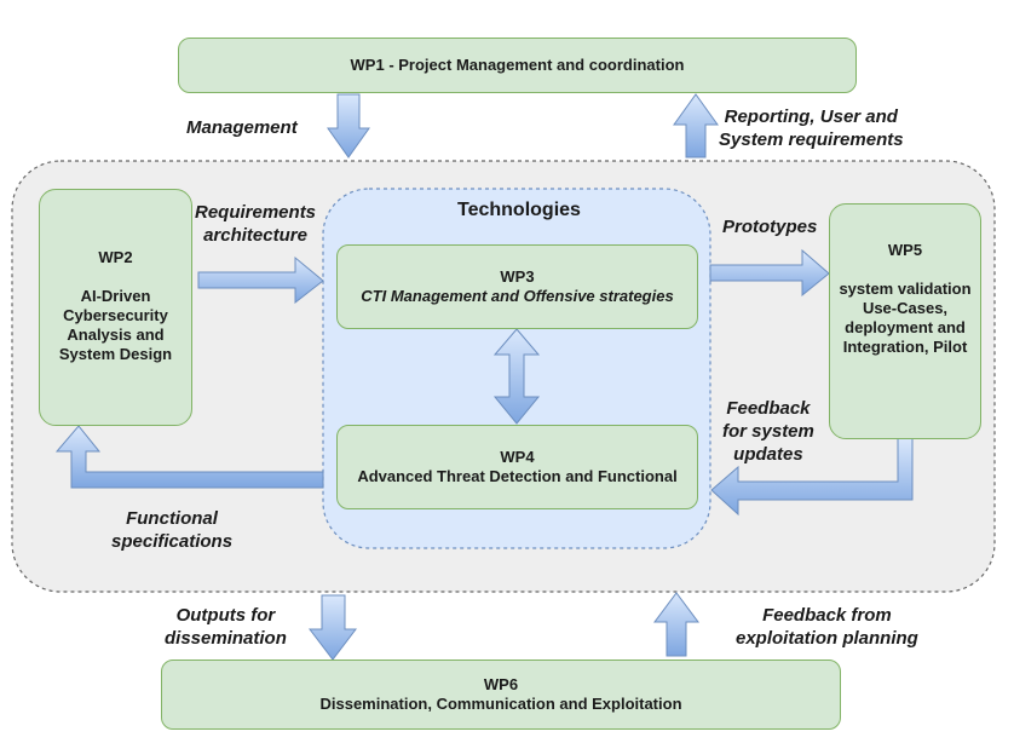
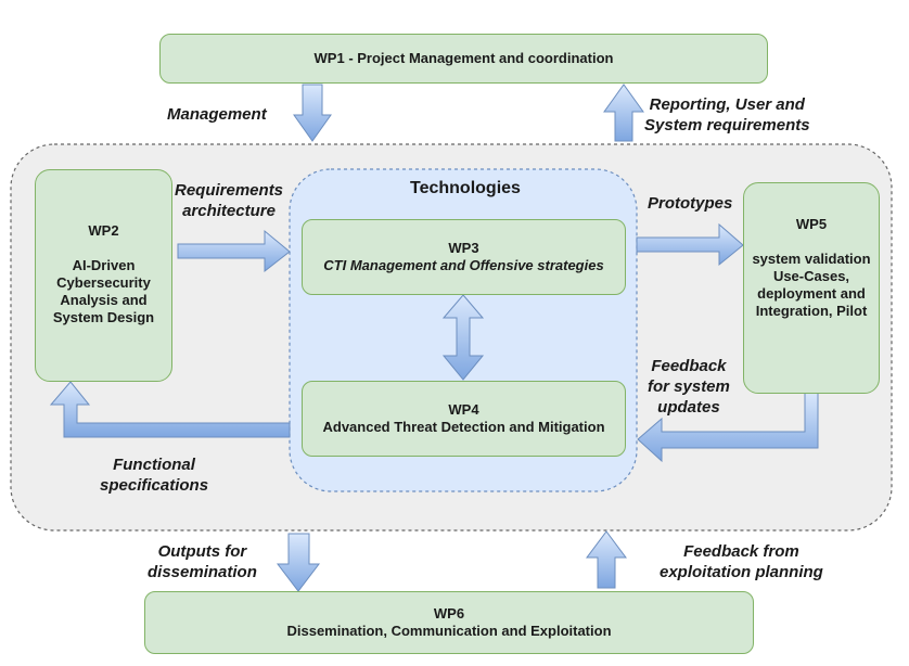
  WP1 - Project Management and coordination
  WP2
  AI-Driven
  Cybersecurity
  Analysis and
  System Design
  Technologies
  WP3
  CTI Management and Offensive strategies
  WP4
- Advanced Threat Detection and Functional
+ Advanced Threat Detection and Mitigation
  WP5
  system validation
  Use-Cases,
  deployment and
  Integration, Pilot
  WP6
  Dissemination, Communication and Exploitation
  Management
  Reporting, User and
  System requirements
  Requirements
  architecture
  Prototypes
  Feedback
  for system
  updates
  Functional
  specifications
  Outputs for
  dissemination
  Feedback from
  exploitation planning
